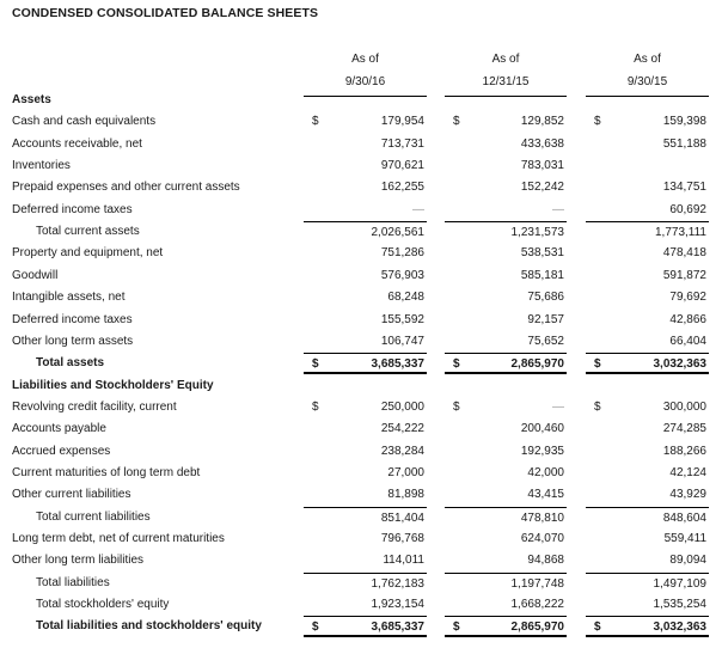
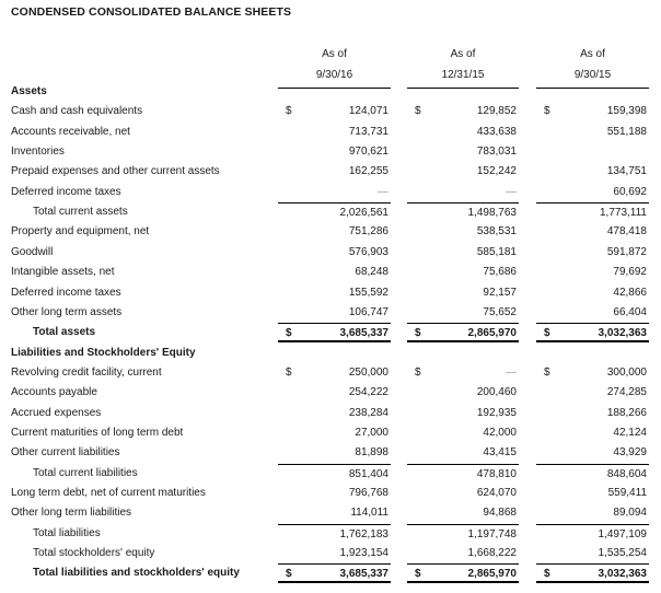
  CONDENSED CONSOLIDATED BALANCE SHEETS
  As of
  9/30/16
  As of
  12/31/15
  As of
  9/30/15
  Assets
  Cash and cash equivalents
  $
- 179,954
+ 124,071
  $
  129,852
  $
  159,398
  Accounts receivable, net
  713,731
  433,638
  551,188
  Inventories
  970,621
  783,031
  Prepaid expenses and other current assets
  162,255
  152,242
  134,751
  Deferred income taxes
  —
  —
  60,692
  Total current assets
  2,026,561
- 1,231,573
+ 1,498,763
  1,773,111
  Property and equipment, net
  751,286
  538,531
  478,418
  Goodwill
  576,903
  585,181
  591,872
  Intangible assets, net
  68,248
  75,686
  79,692
  Deferred income taxes
  155,592
  92,157
  42,866
  Other long term assets
  106,747
  75,652
  66,404
  Total assets
  $
  3,685,337
  $
  2,865,970
  $
  3,032,363
  Liabilities and Stockholders' Equity
  Revolving credit facility, current
  $
  250,000
  $
  —
  $
  300,000
  Accounts payable
  254,222
  200,460
  274,285
  Accrued expenses
  238,284
  192,935
  188,266
  Current maturities of long term debt
  27,000
  42,000
  42,124
  Other current liabilities
  81,898
  43,415
  43,929
  Total current liabilities
  851,404
  478,810
  848,604
  Long term debt, net of current maturities
  796,768
  624,070
  559,411
  Other long term liabilities
  114,011
  94,868
  89,094
  Total liabilities
  1,762,183
  1,197,748
  1,497,109
  Total stockholders' equity
  1,923,154
  1,668,222
  1,535,254
  Total liabilities and stockholders' equity
  $
  3,685,337
  $
  2,865,970
  $
  3,032,363
